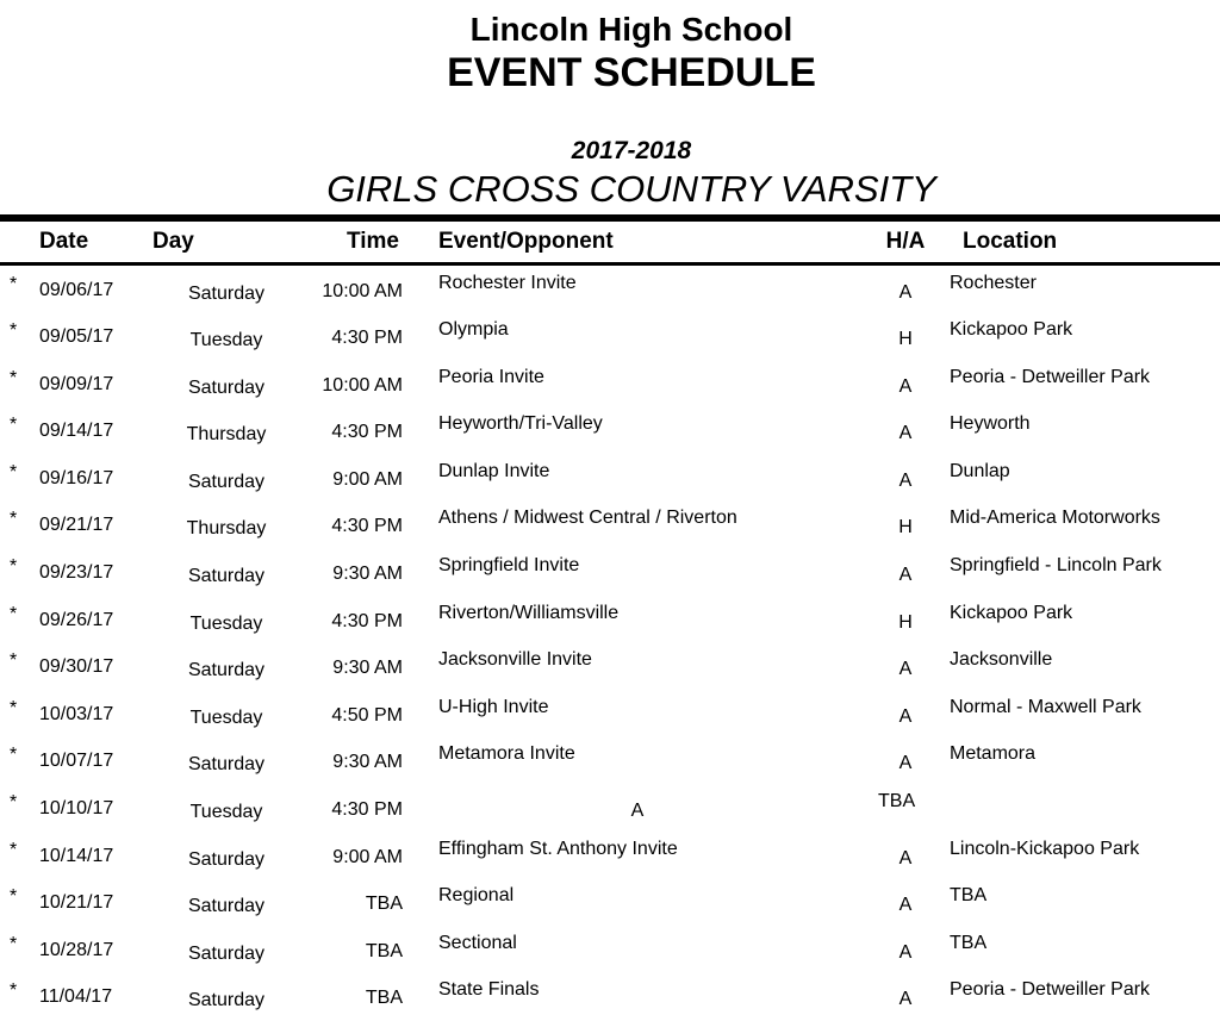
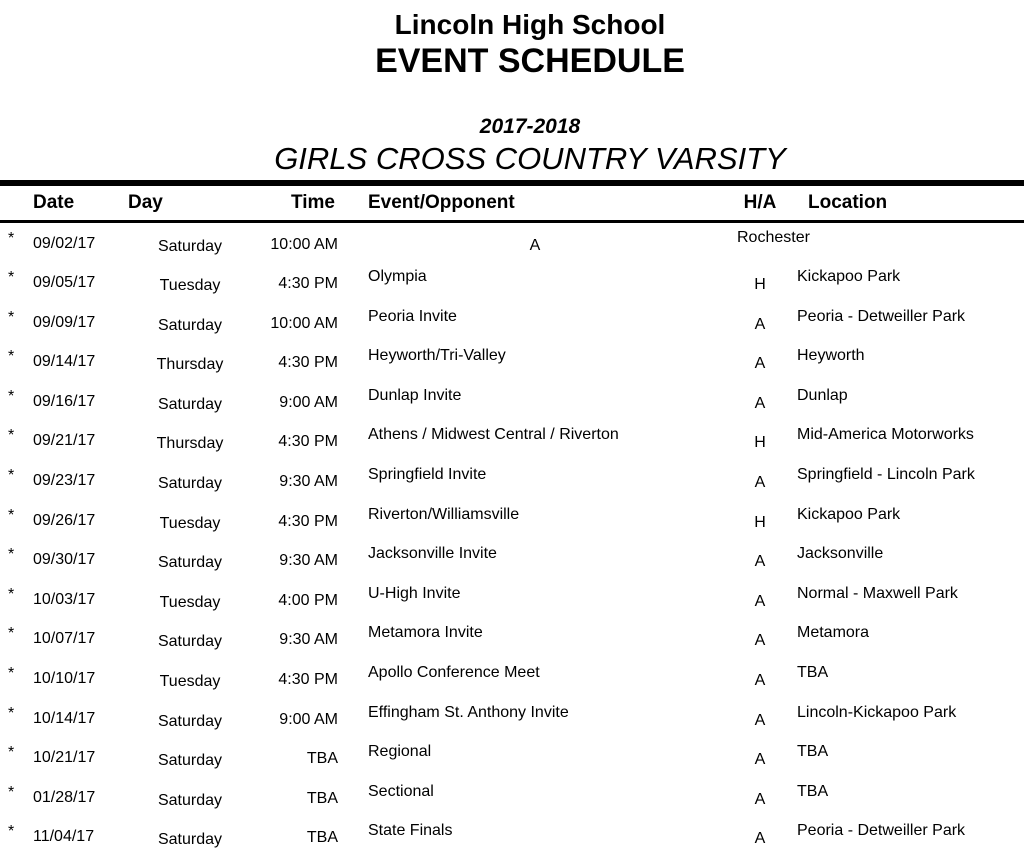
  Lincoln High School
  EVENT SCHEDULE
  2017-2018
  GIRLS CROSS COUNTRY VARSITY
  Date
  Day
  Time
  Event/Opponent
  H/A
  Location
  *
- 09/06/17
+ 09/02/17
  Saturday
  10:00 AM
- Rochester Invite
  A
  Rochester
  *
  09/05/17
  Tuesday
  4:30 PM
  Olympia
  H
  Kickapoo Park
  *
  09/09/17
  Saturday
  10:00 AM
  Peoria Invite
  A
  Peoria - Detweiller Park
  *
  09/14/17
  Thursday
  4:30 PM
  Heyworth/Tri-Valley
  A
  Heyworth
  *
  09/16/17
  Saturday
  9:00 AM
  Dunlap Invite
  A
  Dunlap
  *
  09/21/17
  Thursday
  4:30 PM
  Athens / Midwest Central / Riverton
  H
  Mid-America Motorworks
  *
  09/23/17
  Saturday
  9:30 AM
  Springfield Invite
  A
  Springfield - Lincoln Park
  *
  09/26/17
  Tuesday
  4:30 PM
  Riverton/Williamsville
  H
  Kickapoo Park
  *
  09/30/17
  Saturday
  9:30 AM
  Jacksonville Invite
  A
  Jacksonville
  *
  10/03/17
  Tuesday
- 4:50 PM
+ 4:00 PM
  U-High Invite
  A
  Normal - Maxwell Park
  *
  10/07/17
  Saturday
  9:30 AM
  Metamora Invite
  A
  Metamora
  *
  10/10/17
  Tuesday
  4:30 PM
+ Apollo Conference Meet
  A
  TBA
  *
  10/14/17
  Saturday
  9:00 AM
  Effingham St. Anthony Invite
  A
  Lincoln-Kickapoo Park
  *
  10/21/17
  Saturday
  TBA
  Regional
  A
  TBA
  *
- 10/28/17
+ 01/28/17
  Saturday
  TBA
  Sectional
  A
  TBA
  *
  11/04/17
  Saturday
  TBA
  State Finals
  A
  Peoria - Detweiller Park
